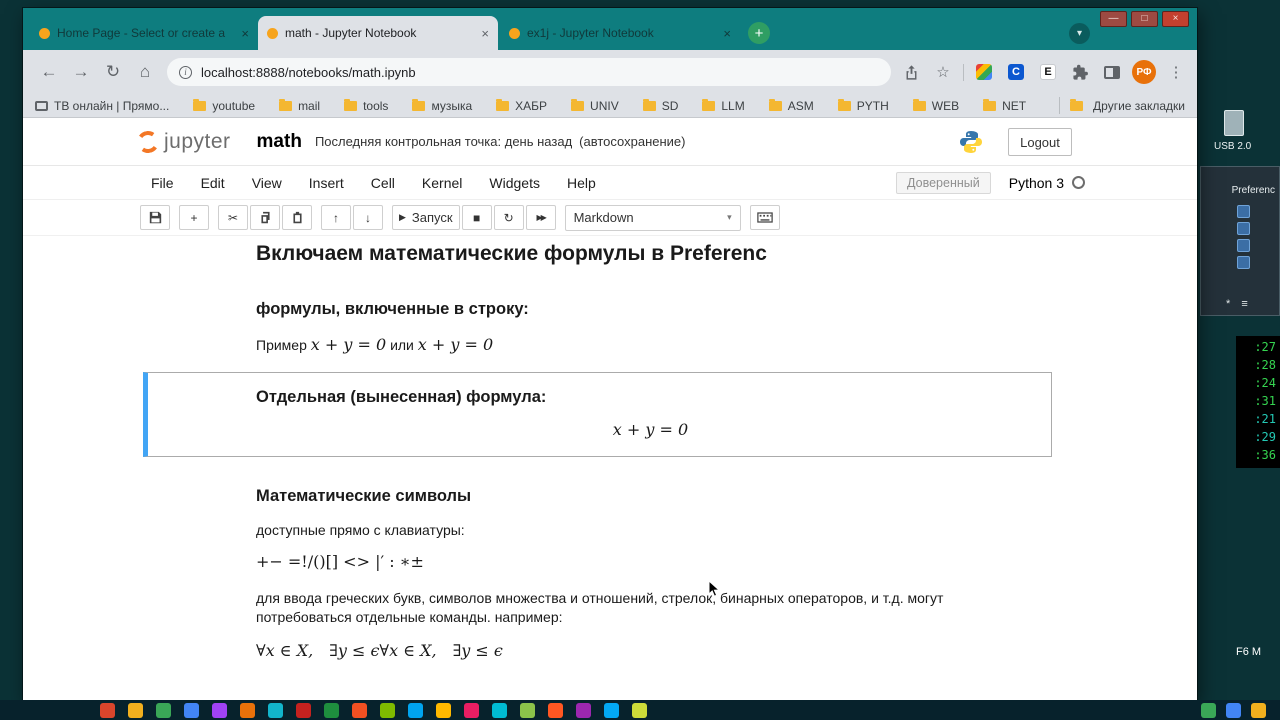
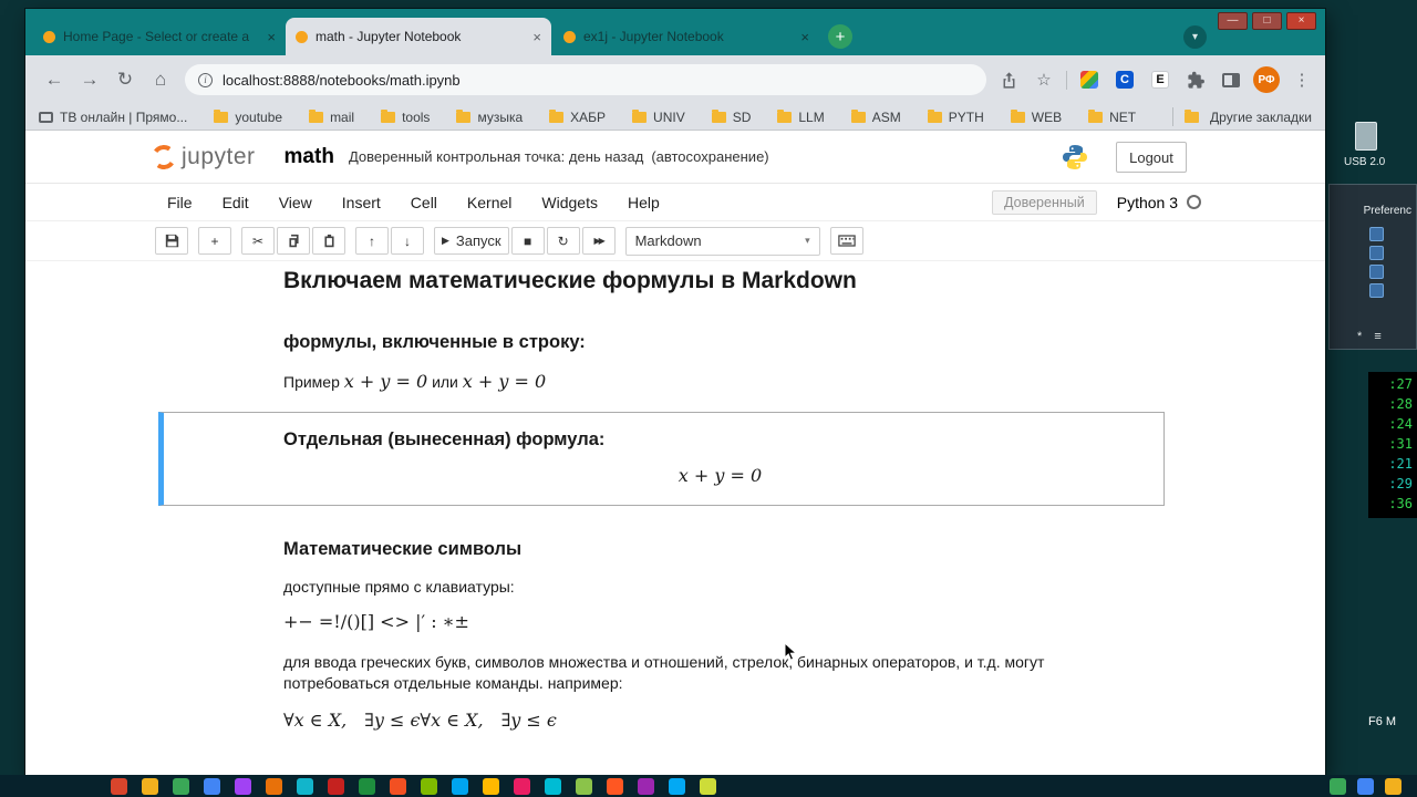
  USB 2.0
  Preferenc
  * ≡
  :27
  :28
  :24
  :31
  :21
  :29
  :36
  F6 M
  Home Page - Select or create a
  ×
  math - Jupyter Notebook
  ×
  ex1j - Jupyter Notebook
  ×
  +
  ▾
  —
  □
  ×
  ←
  →
  ↻
  ⌂
  i
  localhost:8888/notebooks/math.ipynb
  ☆
  C
  E
  РФ
  ⋮
  ТВ онлайн | Прямо...
  youtube
  mail
  tools
  музыка
  ХАБР
  UNIV
  SD
  LLM
  ASM
  PYTH
  WEB
  NET
  Другие закладки
  jupyter
  math
- Последняя контрольная точка: день назад
+ Доверенный контрольная точка: день назад
  (автосохранение)
  Logout
  File
  Edit
  View
  Insert
  Cell
  Kernel
  Widgets
  Help
  Доверенный
  Python 3
  +
  ✂
  ↑
  ↓
  ▶
  Запуск
  ■
  ↻
  ▶▶
  Markdown
  ▾
- Включаем математические формулы в Preferenc
+ Включаем математические формулы в Markdown
  формулы, включенные в строку:
  Пример x + y = 0 или x + y = 0
  Отдельная (вынесенная) формула:
  x + y = 0
  Математические символы
  доступные прямо с клавиатуры:
  +− =!/()[] <> |′ : ∗±
  для ввода греческих букв, символов множества и отношений, стрелок, бинарных операторов, и т.д. могут потребоваться отдельные команды. например:
  ∀x ∈ X, ∃y ≤ ϵ∀x ∈ X, ∃y ≤ ϵ
